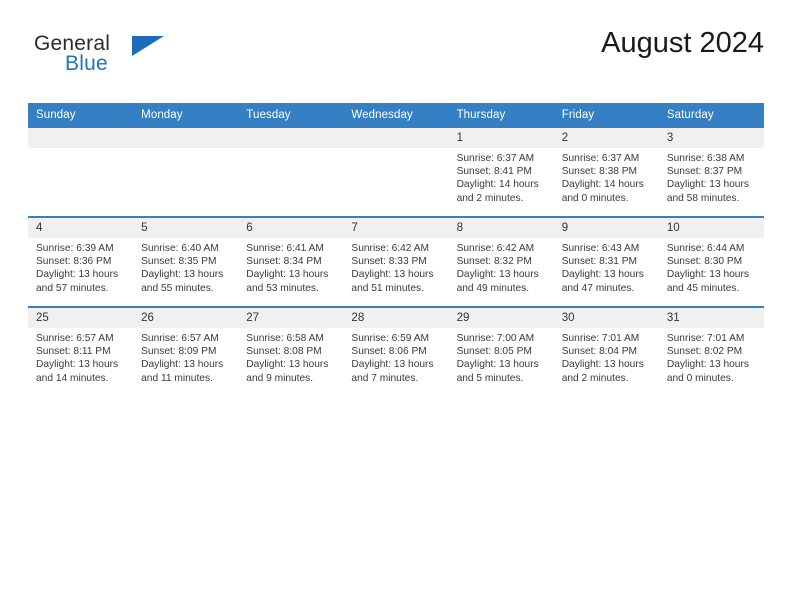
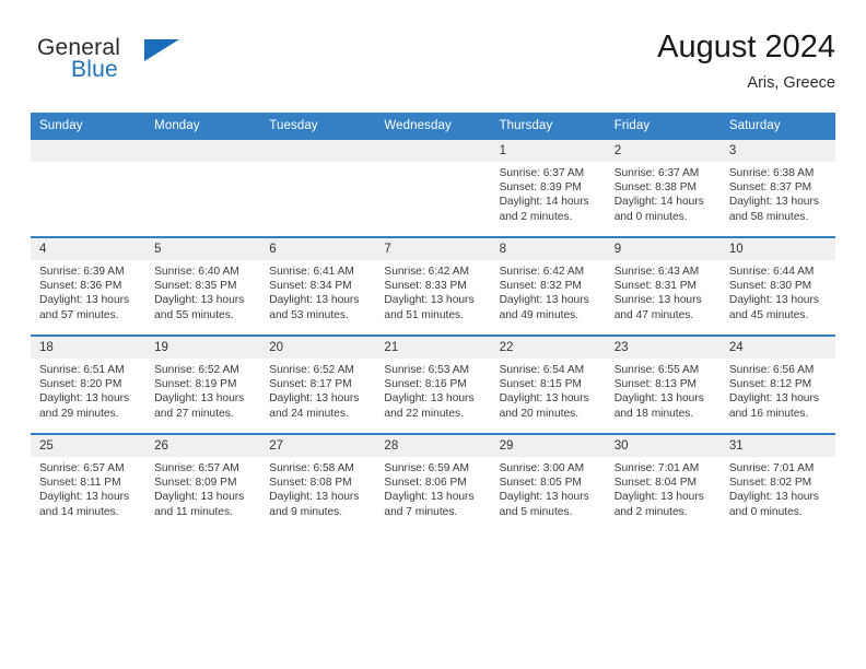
  General
  Blue
  August 2024
+ Aris, Greece
  Sunday	Monday	Tuesday	Wednesday	Thursday	Friday	Saturday
- 				1Sunrise: 6:37 AMSunset: 8:41 PMDaylight: 14 hours and 2 minutes.	2Sunrise: 6:37 AMSunset: 8:38 PMDaylight: 14 hours and 0 minutes.	3Sunrise: 6:38 AMSunset: 8:37 PMDaylight: 13 hours and 58 minutes.
+ 				1Sunrise: 6:37 AMSunset: 8:39 PMDaylight: 14 hours and 2 minutes.	2Sunrise: 6:37 AMSunset: 8:38 PMDaylight: 14 hours and 0 minutes.	3Sunrise: 6:38 AMSunset: 8:37 PMDaylight: 13 hours and 58 minutes.
- 4Sunrise: 6:39 AMSunset: 8:36 PMDaylight: 13 hours and 57 minutes.	5Sunrise: 6:40 AMSunset: 8:35 PMDaylight: 13 hours and 55 minutes.	6Sunrise: 6:41 AMSunset: 8:34 PMDaylight: 13 hours and 53 minutes.	7Sunrise: 6:42 AMSunset: 8:33 PMDaylight: 13 hours and 51 minutes.	8Sunrise: 6:42 AMSunset: 8:32 PMDaylight: 13 hours and 49 minutes.	9Sunrise: 6:43 AMSunset: 8:31 PMDaylight: 13 hours and 47 minutes.	10Sunrise: 6:44 AMSunset: 8:30 PMDaylight: 13 hours and 45 minutes.
+ 4Sunrise: 6:39 AMSunset: 8:36 PMDaylight: 13 hours and 57 minutes.	5Sunrise: 6:40 AMSunset: 8:35 PMDaylight: 13 hours and 55 minutes.	6Sunrise: 6:41 AMSunset: 8:34 PMDaylight: 13 hours and 53 minutes.	7Sunrise: 6:42 AMSunset: 8:33 PMDaylight: 13 hours and 51 minutes.	8Sunrise: 6:42 AMSunset: 8:32 PMDaylight: 13 hours and 49 minutes.	9Sunrise: 6:43 AMSunset: 8:31 PMSunrise: 13 hours and 47 minutes.	10Sunrise: 6:44 AMSunset: 8:30 PMDaylight: 13 hours and 45 minutes.
+ 18Sunrise: 6:51 AMSunset: 8:20 PMDaylight: 13 hours and 29 minutes.	19Sunrise: 6:52 AMSunset: 8:19 PMDaylight: 13 hours and 27 minutes.	20Sunrise: 6:52 AMSunset: 8:17 PMDaylight: 13 hours and 24 minutes.	21Sunrise: 6:53 AMSunset: 8:16 PMDaylight: 13 hours and 22 minutes.	22Sunrise: 6:54 AMSunset: 8:15 PMDaylight: 13 hours and 20 minutes.	23Sunrise: 6:55 AMSunset: 8:13 PMDaylight: 13 hours and 18 minutes.	24Sunrise: 6:56 AMSunset: 8:12 PMDaylight: 13 hours and 16 minutes.
- 25Sunrise: 6:57 AMSunset: 8:11 PMDaylight: 13 hours and 14 minutes.	26Sunrise: 6:57 AMSunset: 8:09 PMDaylight: 13 hours and 11 minutes.	27Sunrise: 6:58 AMSunset: 8:08 PMDaylight: 13 hours and 9 minutes.	28Sunrise: 6:59 AMSunset: 8:06 PMDaylight: 13 hours and 7 minutes.	29Sunrise: 7:00 AMSunset: 8:05 PMDaylight: 13 hours and 5 minutes.	30Sunrise: 7:01 AMSunset: 8:04 PMDaylight: 13 hours and 2 minutes.	31Sunrise: 7:01 AMSunset: 8:02 PMDaylight: 13 hours and 0 minutes.
+ 25Sunrise: 6:57 AMSunset: 8:11 PMDaylight: 13 hours and 14 minutes.	26Sunrise: 6:57 AMSunset: 8:09 PMDaylight: 13 hours and 11 minutes.	27Sunrise: 6:58 AMSunset: 8:08 PMDaylight: 13 hours and 9 minutes.	28Sunrise: 6:59 AMSunset: 8:06 PMDaylight: 13 hours and 7 minutes.	29Sunrise: 3:00 AMSunset: 8:05 PMDaylight: 13 hours and 5 minutes.	30Sunrise: 7:01 AMSunset: 8:04 PMDaylight: 13 hours and 2 minutes.	31Sunrise: 7:01 AMSunset: 8:02 PMDaylight: 13 hours and 0 minutes.
